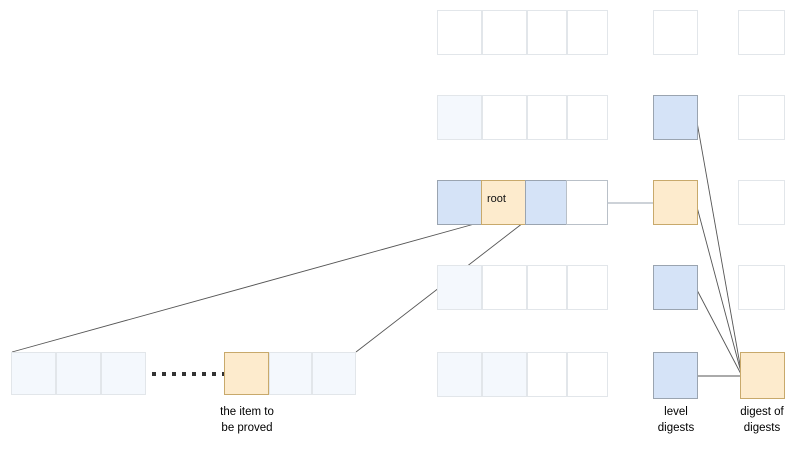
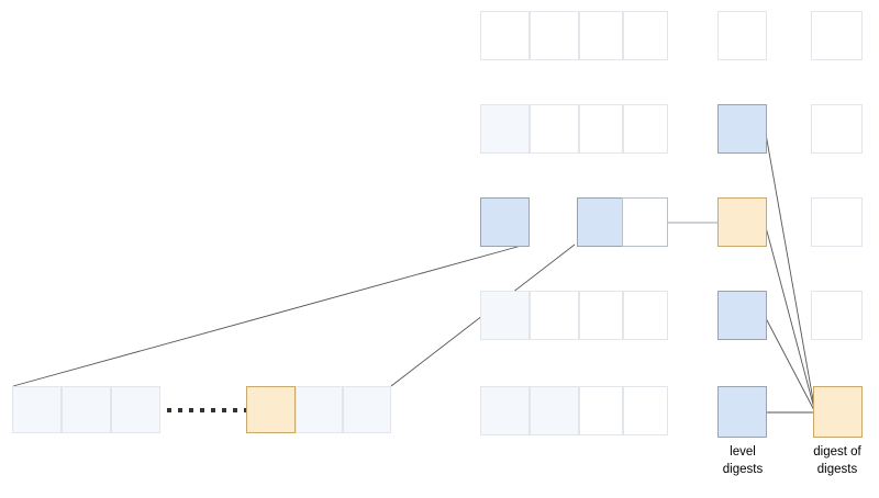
- root
- the item to
- be proved
  level
  digests
  digest of
  digests
